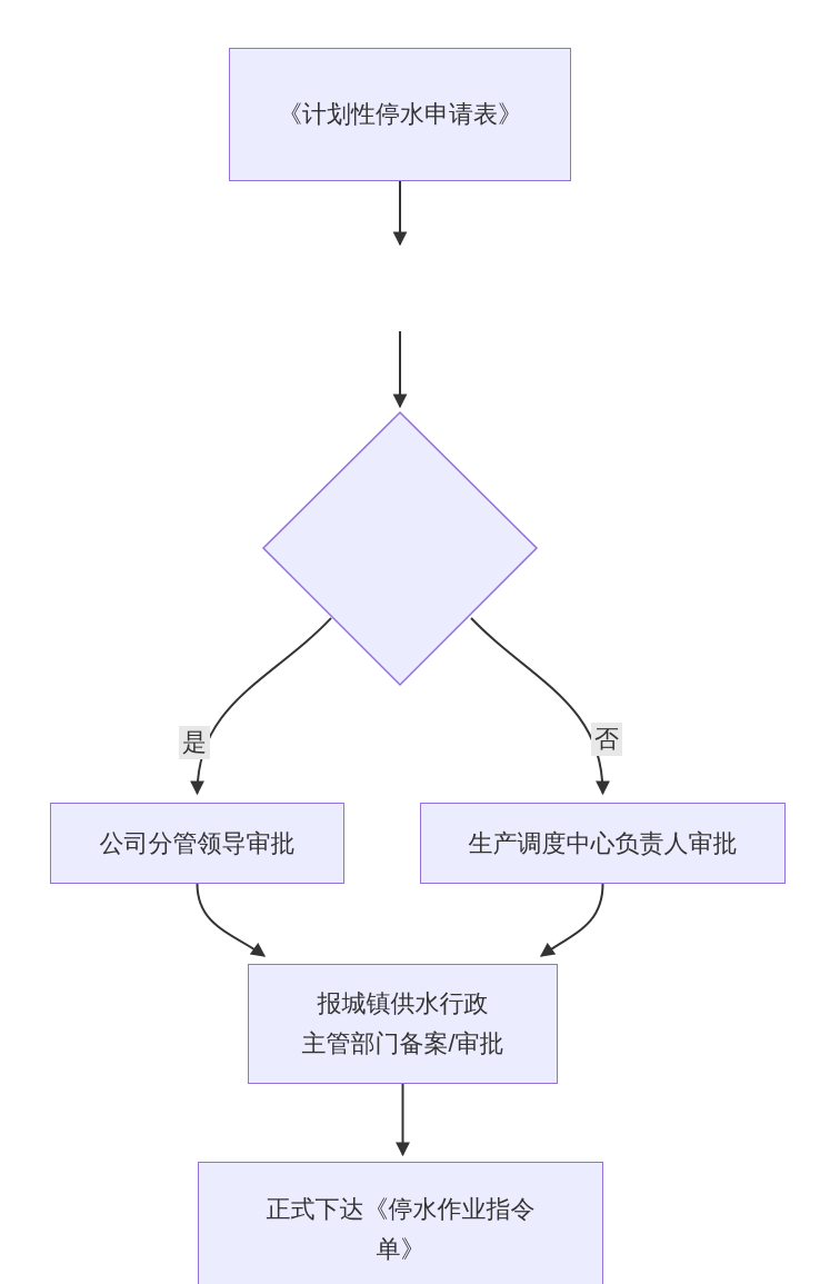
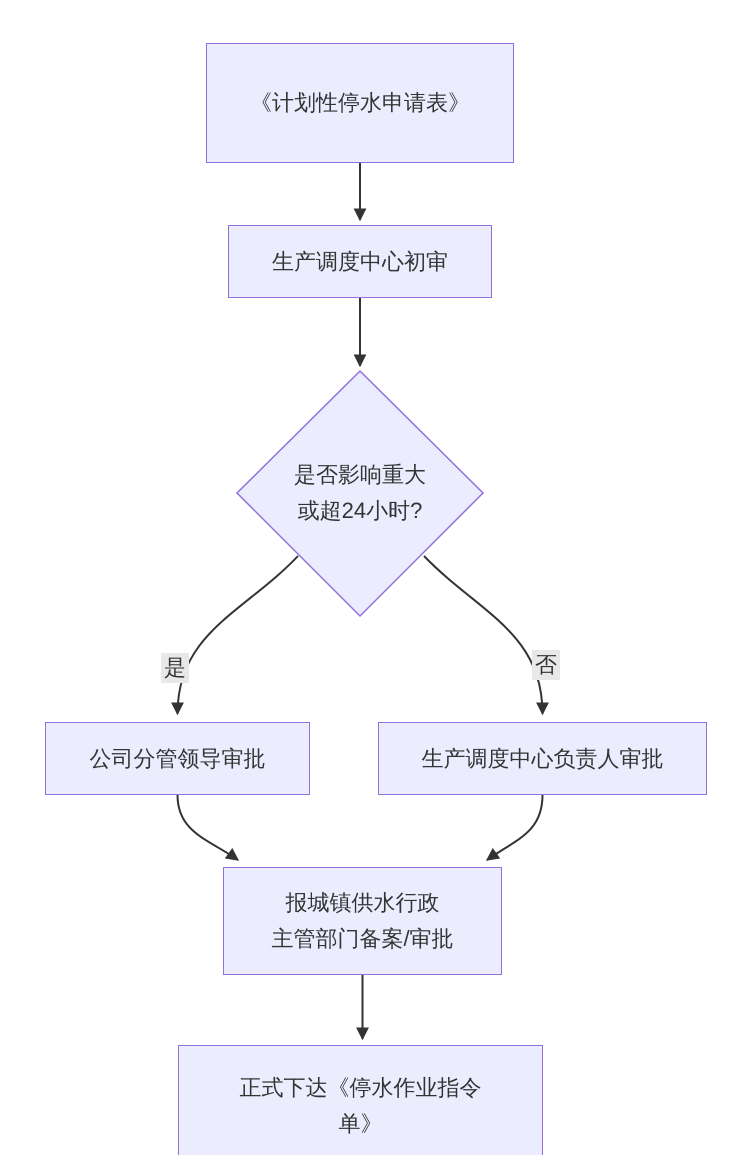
  《计划性停水申请表》
+ 生产调度中心初审
+ 是否影响重大
+ 或超24小时?
  是
  否
  公司分管领导审批
  生产调度中心负责人审批
  报城镇供水行政
  主管部门备案/审批
  正式下达《停水作业指令
  单》
